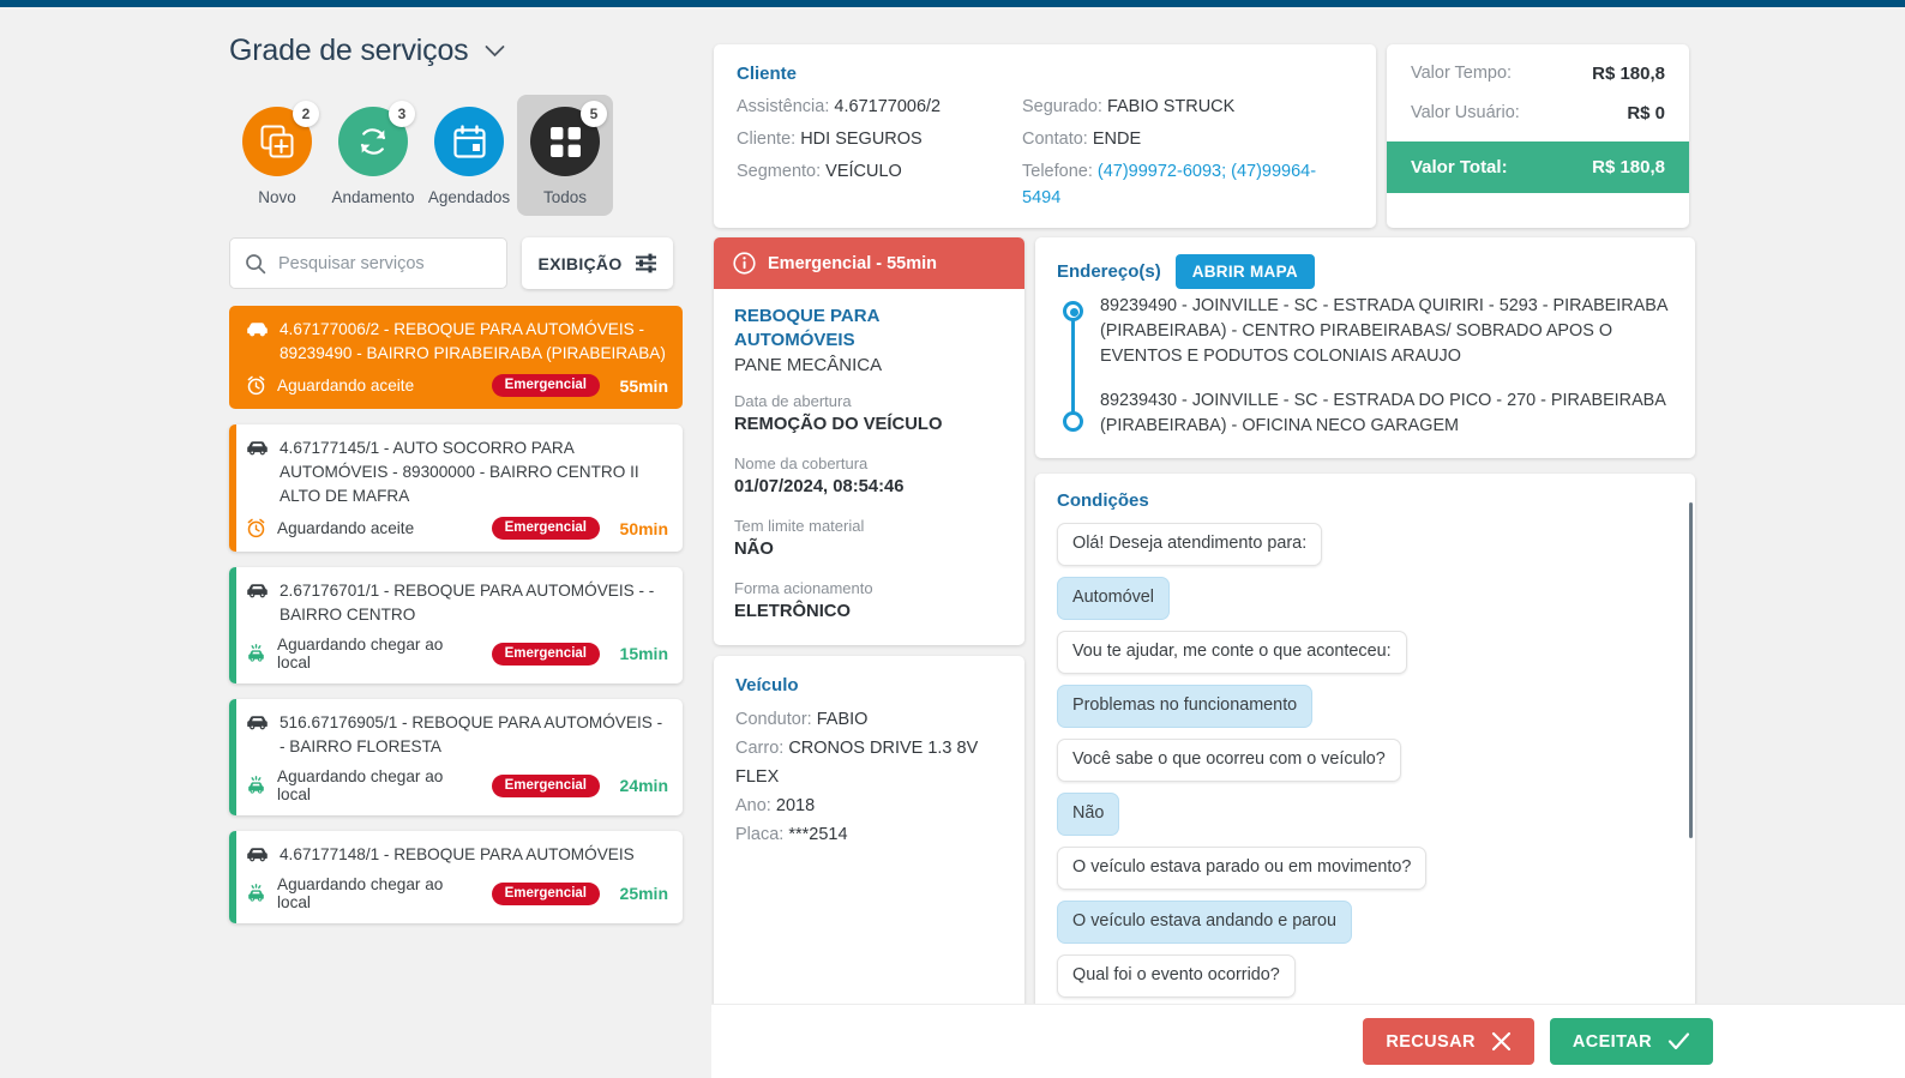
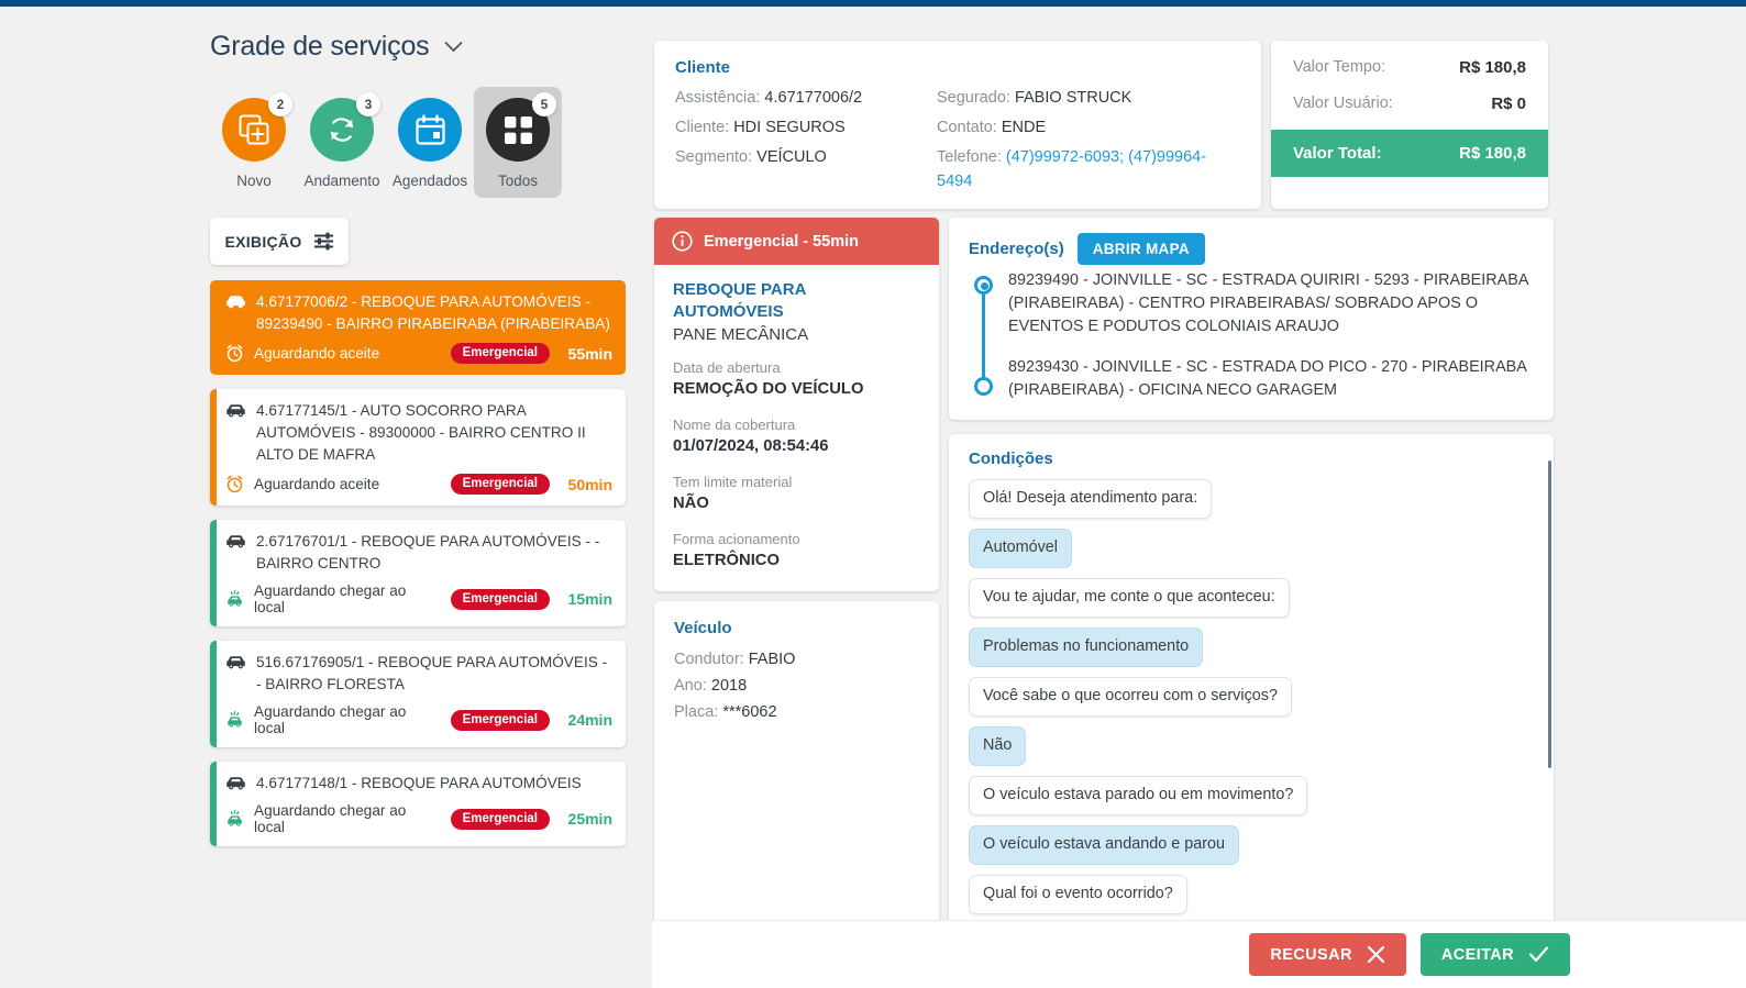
  Grade de serviços
  2
  Novo
  3
  Andamento
  Agendados
  5
  Todos
- Pesquisar serviços
  EXIBIÇÃO
  4.67177006/2 - REBOQUE PARA AUTOMÓVEIS - 89239490 - BAIRRO PIRABEIRABA (PIRABEIRABA)
  Aguardando aceite
  Emergencial
  55min
  4.67177145/1 - AUTO SOCORRO PARA AUTOMÓVEIS - 89300000 - BAIRRO CENTRO II ALTO DE MAFRA
  Aguardando aceite
  Emergencial
  50min
  2.67176701/1 - REBOQUE PARA AUTOMÓVEIS - - BAIRRO CENTRO
  Aguardando chegar ao local
  Emergencial
  15min
  516.67176905/1 - REBOQUE PARA AUTOMÓVEIS - - BAIRRO FLORESTA
  Aguardando chegar ao local
  Emergencial
  24min
  4.67177148/1 - REBOQUE PARA AUTOMÓVEIS
  Aguardando chegar ao local
  Emergencial
  25min
  Cliente
  Assistência: 4.67177006/2
  Segurado: FABIO STRUCK
  Cliente: HDI SEGUROS
  Contato: ENDE
  Segmento: VEÍCULO
  Telefone: (47)99972-6093; (47)99964-5494
  Valor Tempo:
  R$ 180,8
  Valor Usuário:
  R$ 0
  Valor Total:
  R$ 180,8
  Emergencial - 55min
  REBOQUE PARA AUTOMÓVEIS
  PANE MECÂNICA
  Data de abertura
  REMOÇÃO DO VEÍCULO
  Nome da cobertura
  01/07/2024, 08:54:46
  Tem limite material
  NÃO
  Forma acionamento
  ELETRÔNICO
  Veículo
  Condutor: FABIO
- Carro: CRONOS DRIVE 1.3 8V FLEX
  Ano: 2018
- Placa: ***2514
+ Placa: ***6062
  Endereço(s)
  ABRIR MAPA
  89239490 - JOINVILLE - SC - ESTRADA QUIRIRI - 5293 - PIRABEIRABA (PIRABEIRABA) - CENTRO PIRABEIRABAS/ SOBRADO APOS O EVENTOS E PODUTOS COLONIAIS ARAUJO
  89239430 - JOINVILLE - SC - ESTRADA DO PICO - 270 - PIRABEIRABA (PIRABEIRABA) - OFICINA NECO GARAGEM
  Condições
  Olá! Deseja atendimento para:
  Automóvel
  Vou te ajudar, me conte o que aconteceu:
  Problemas no funcionamento
- Você sabe o que ocorreu com o veículo?
+ Você sabe o que ocorreu com o serviços?
  Não
  O veículo estava parado ou em movimento?
  O veículo estava andando e parou
  Qual foi o evento ocorrido?
  RECUSAR
  ACEITAR
